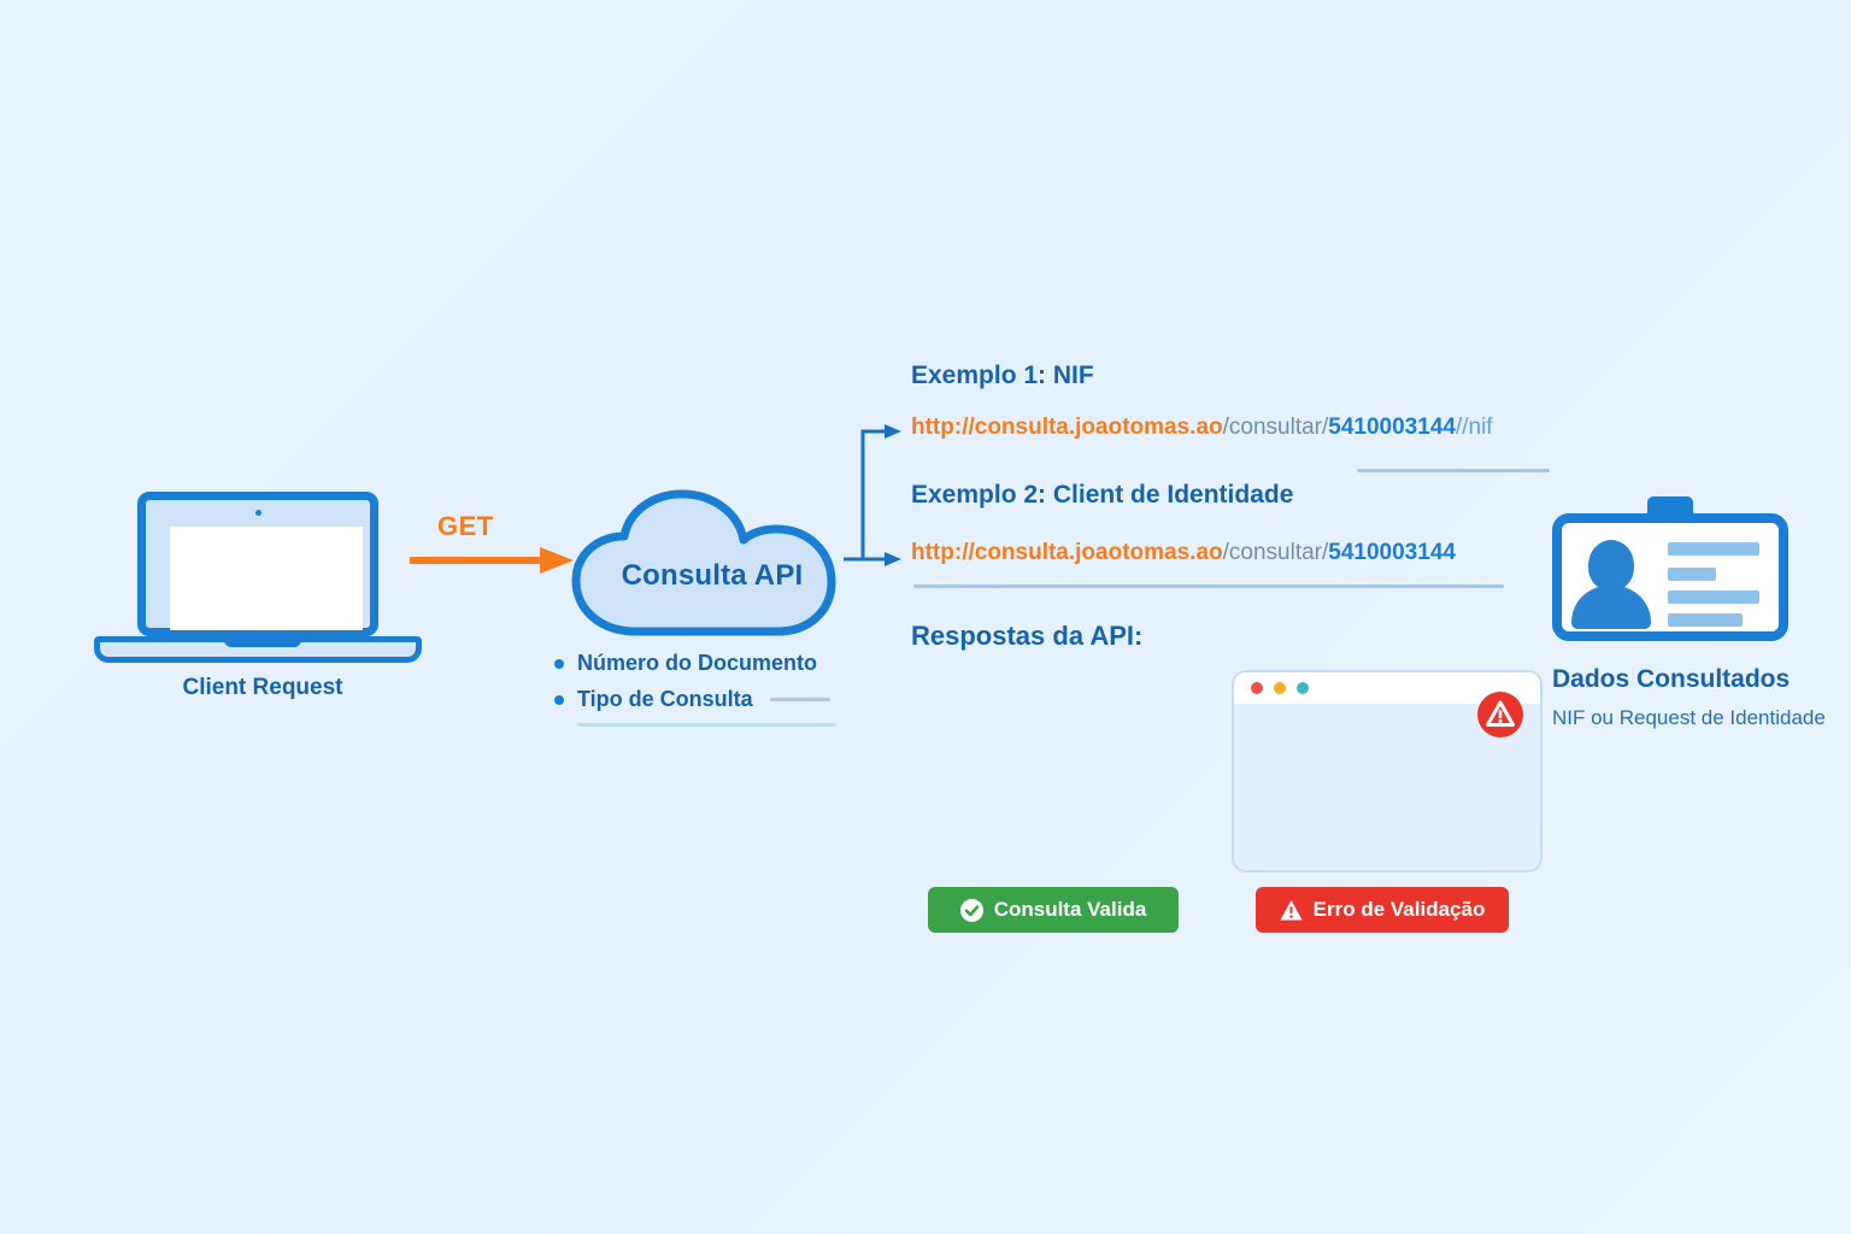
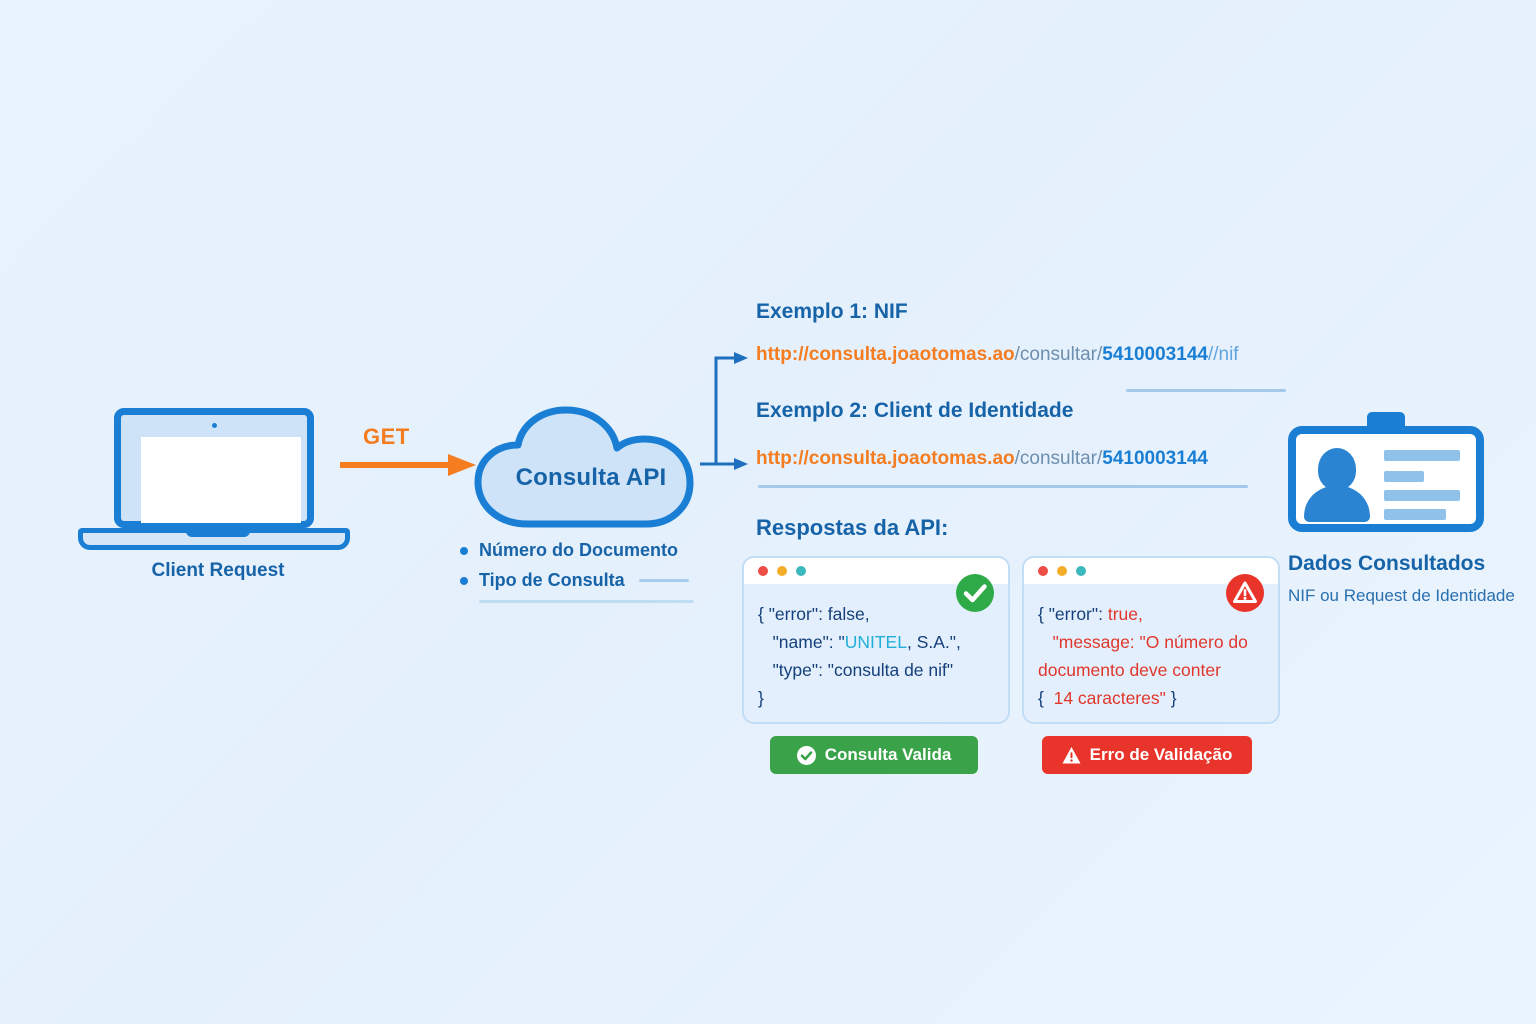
  Client Request
  GET
  Consulta API
  Número do Documento
  Tipo de Consulta
  Exemplo 1: NIF
  http://consulta.joaotomas.ao
  /consultar/
  5410003144
  //nif
  Exemplo 2: Client de Identidade
  http://consulta.joaotomas.ao
  /consultar/
  5410003144
  Respostas da API:
+ { "error": false, "name": "UNITEL, S.A.", "type": "consulta de nif" }
+ { "error": true, "message: "O número do documento deve conter { 14 caracteres" }
  Consulta Valida
  Erro de Validação
  Dados Consultados
  NIF ou Request de Identidade
